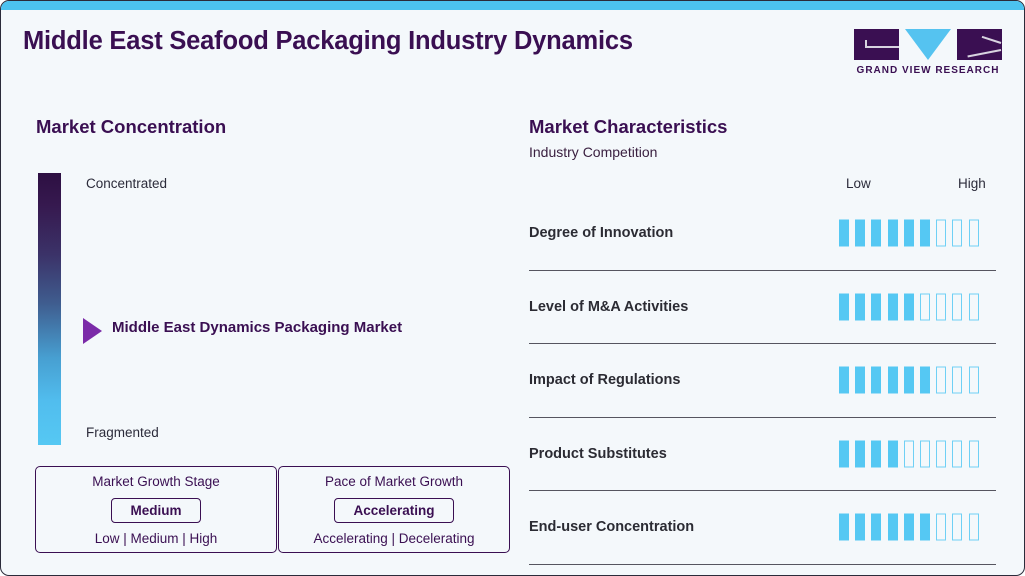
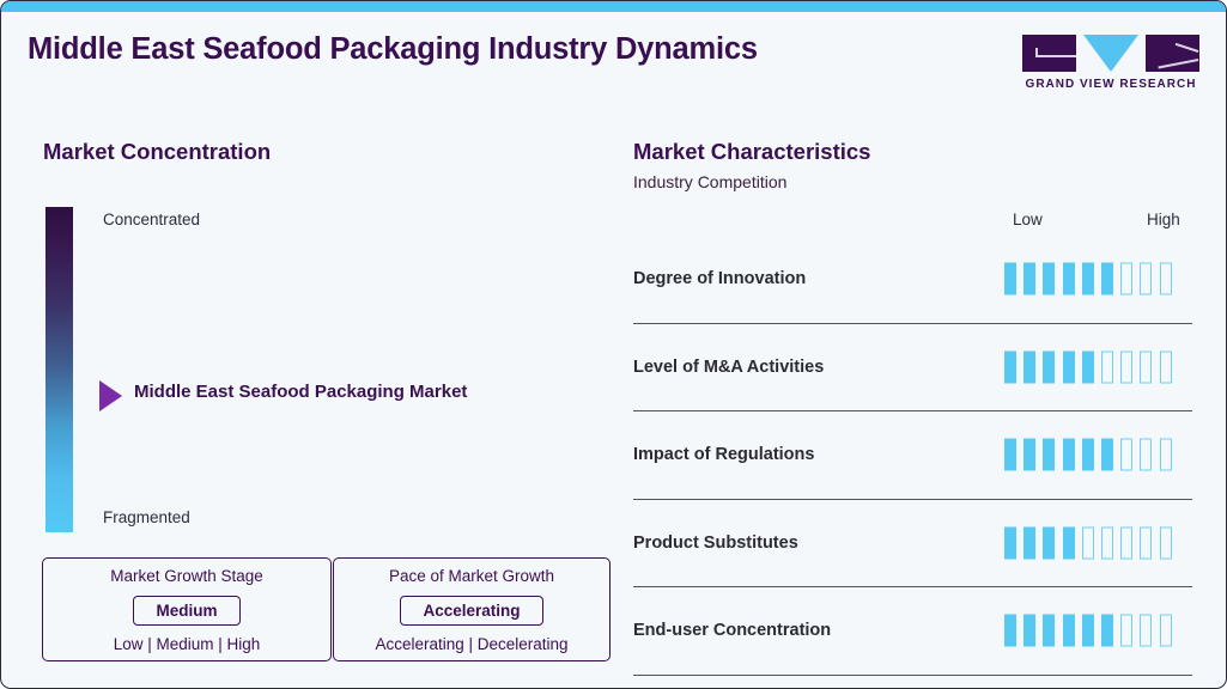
  Middle East Seafood Packaging Industry Dynamics
  GRAND VIEW RESEARCH
  Market Concentration
  Concentrated
  Fragmented
- Middle East Dynamics Packaging Market
+ Middle East Seafood Packaging Market
  Market Growth Stage
  Medium
  Low | Medium | High
  Pace of Market Growth
  Accelerating
  Accelerating | Decelerating
  Market Characteristics
  Industry Competition
  Low
  High
  Degree of Innovation
  Level of M&A Activities
  Impact of Regulations
  Product Substitutes
  End-user Concentration
